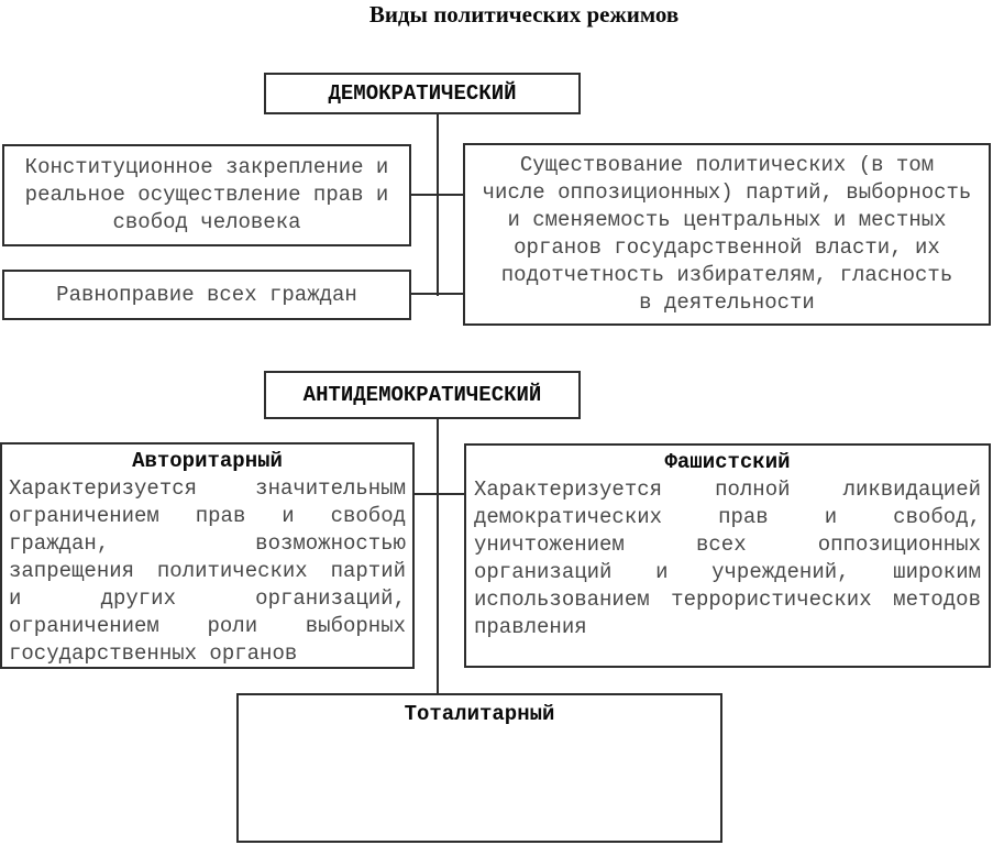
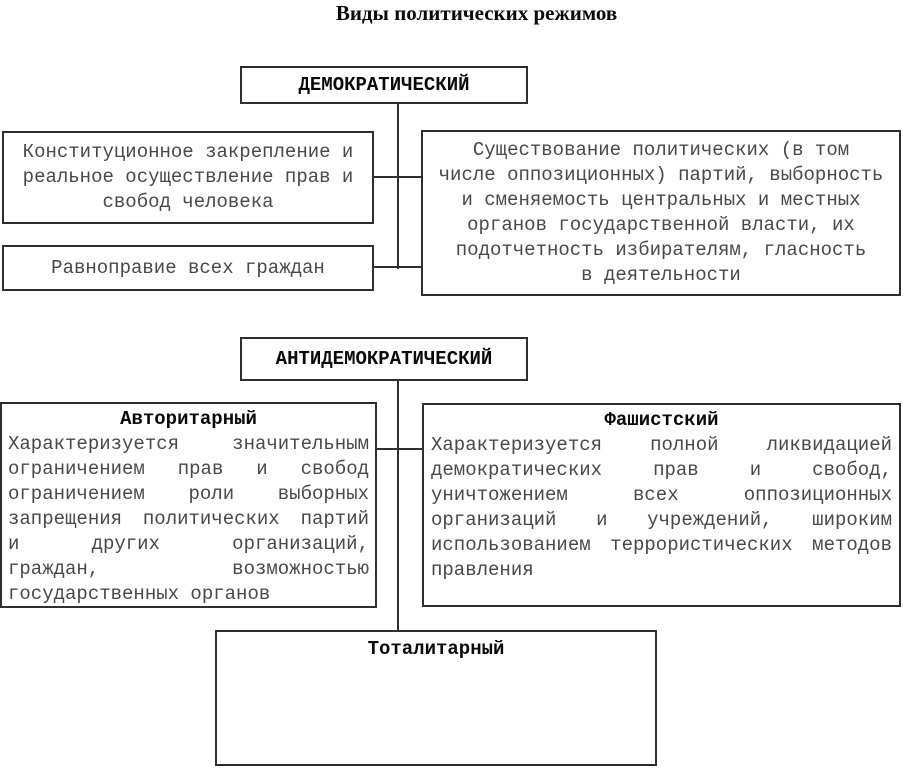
  Виды политических режимов
  ДЕМОКРАТИЧЕСКИЙ
  Конституционное закрепление и
  реальное осуществление прав и
  свобод человека
  Равноправие всех граждан
  Существование политических (в том
  числе оппозиционных) партий, выборность
  и сменяемость центральных и местных
  органов государственной власти, их
  подотчетность избирателям, гласность
  в деятельности
  АНТИДЕМОКРАТИЧЕСКИЙ
  Авторитарный
  Характеризуется значительным
  ограничением прав и свобод
- граждан, возможностью
+ ограничением роли выборных
  запрещения политических партий
  и других организаций,
- ограничением роли выборных
+ граждан, возможностью
  государственных органов
  Фашистский
  Характеризуется полной ликвидацией
  демократических прав и свобод,
  уничтожением всех оппозиционных
  организаций и учреждений, широким
  использованием террористических методов
  правления
  Тоталитарный
